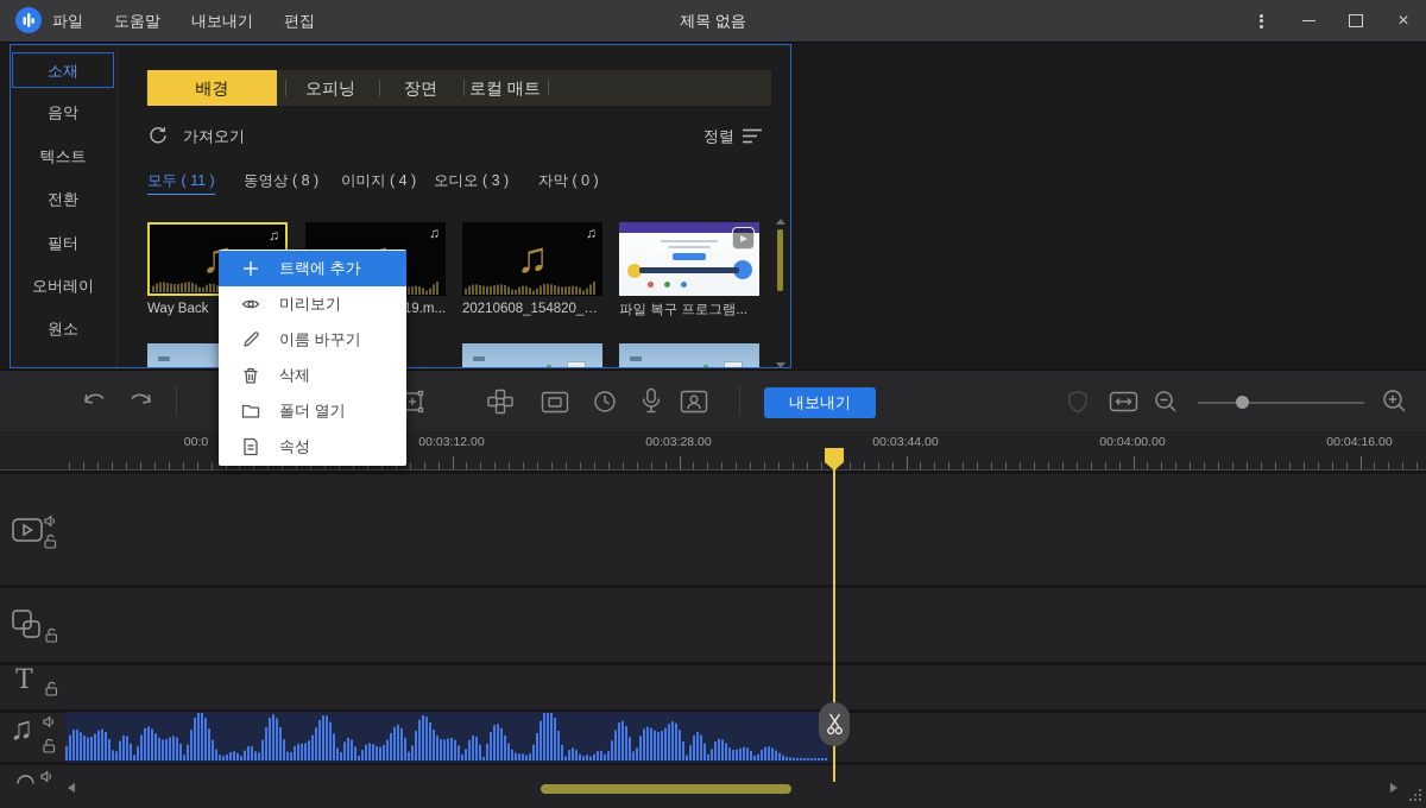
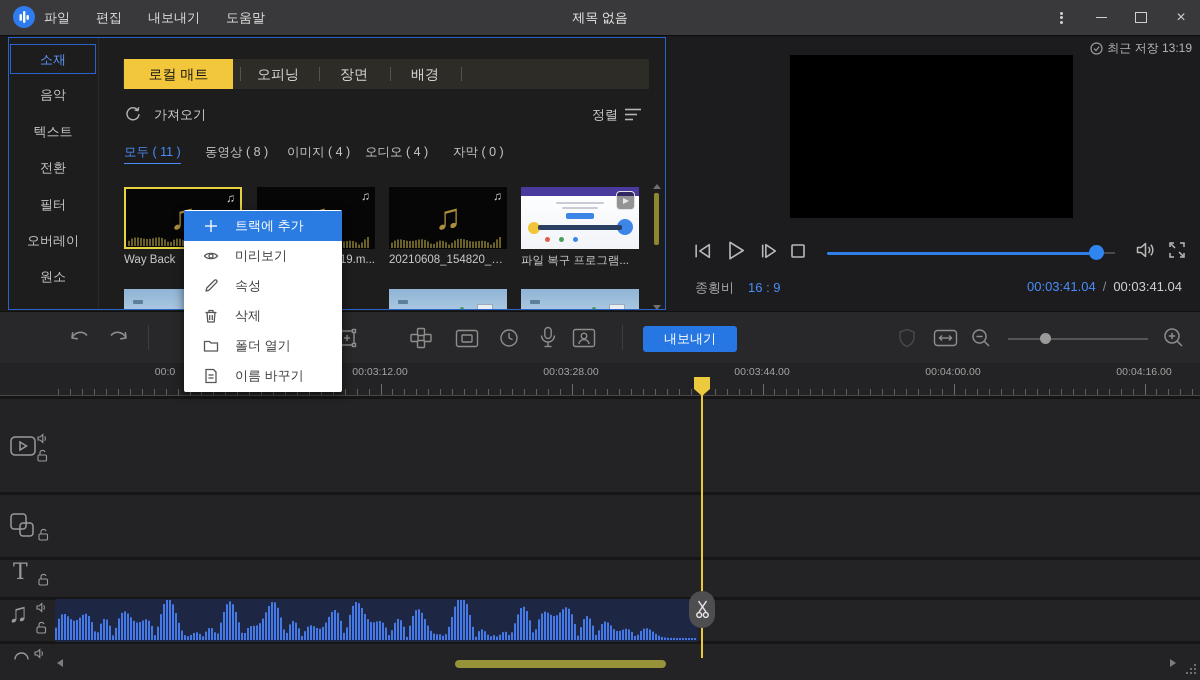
  파일
- 도움말
+ 편집
  내보내기
- 편집
+ 도움말
  제목 없음
  ×
  소재
  음악
  텍스트
  전환
  필터
  오버레이
  원소
- 배경
+ 로컬 매트
  오피닝
  장면
- 로컬 매트
+ 배경
  가져오기
  정렬
  모두 ( 11 )
  동영상 ( 8 )
  이미지 ( 4 )
- 오디오 ( 3 )
+ 오디오 ( 4 )
  자막 ( 0 )
  ♫
  ♫
  Way Back
  ♫
  19.m...
  ♫
  ♫
  20210608_154820_2...
  파일 복구 프로그램...
+ 최근 저장 13:19
+ 종횡비 16 : 9
+ 00:03:41.04 / 00:03:41.04
  내보내기
  00:0
  00:03:12.00
  00:03:28.00
  00:03:44.00
  00:04:00.00
  00:04:16.00
  T
  ♫
  트랙에 추가
  미리보기
- 이름 바꾸기
+ 속성
  삭제
  폴더 열기
- 속성
+ 이름 바꾸기
